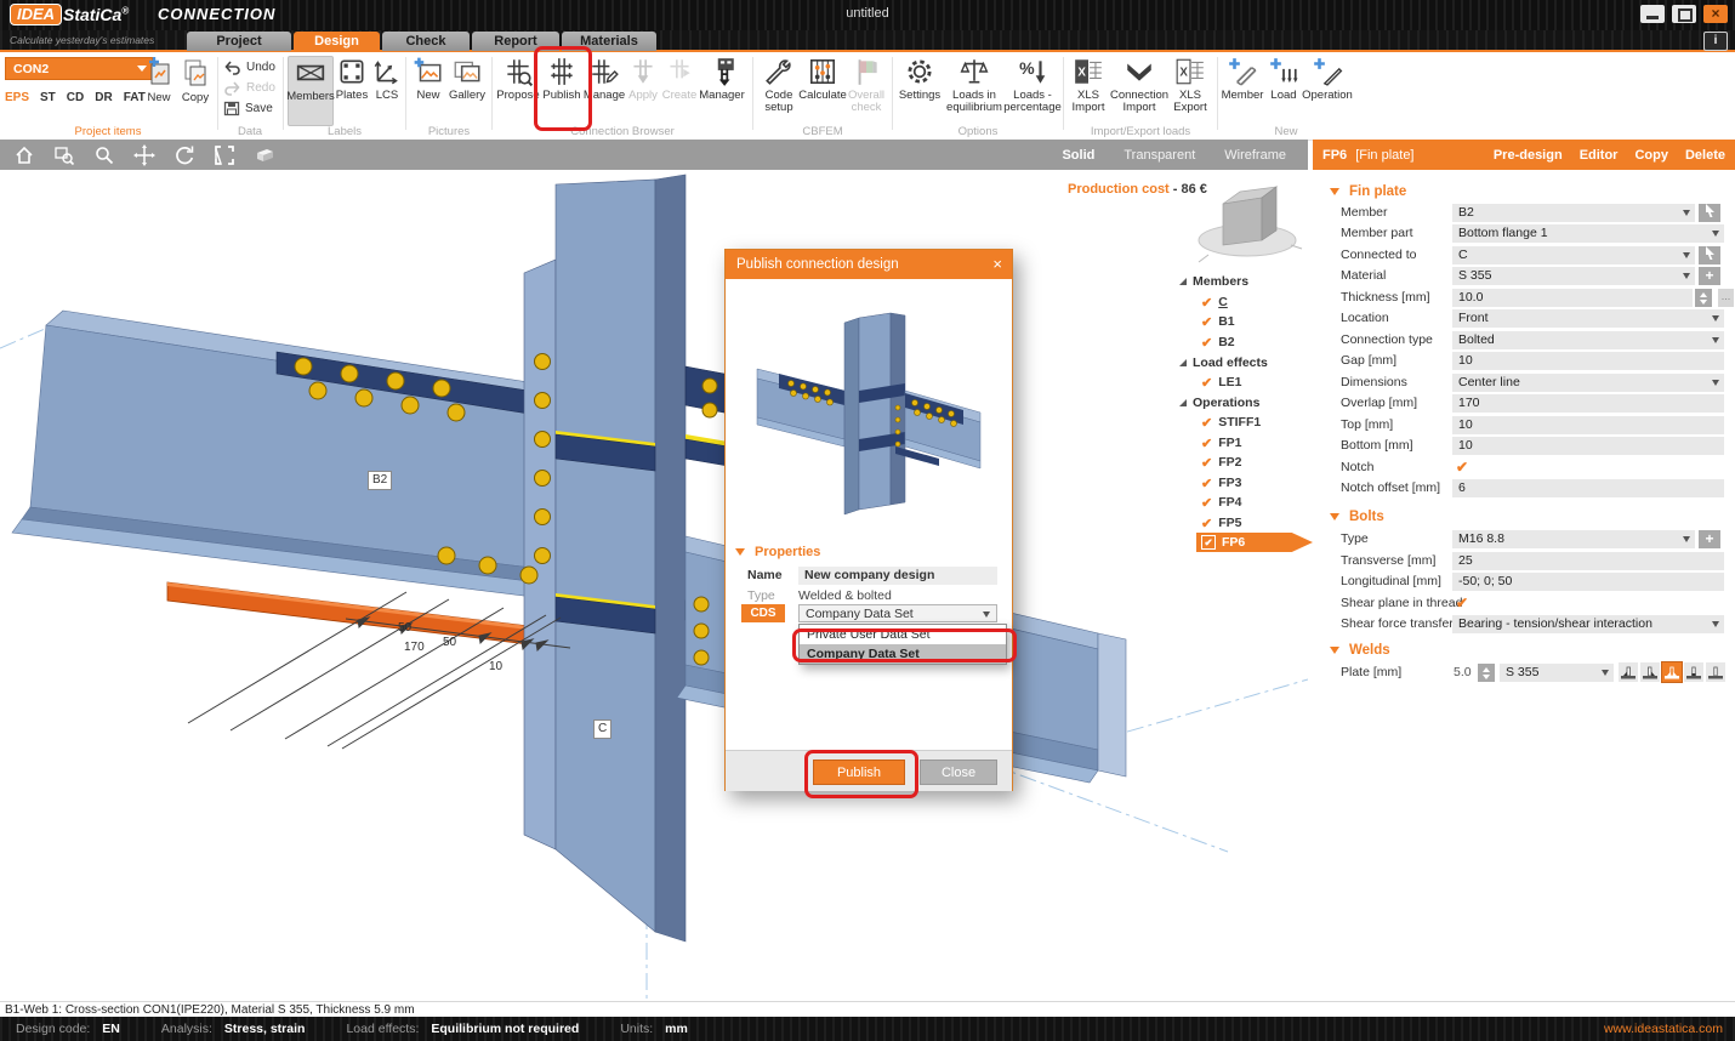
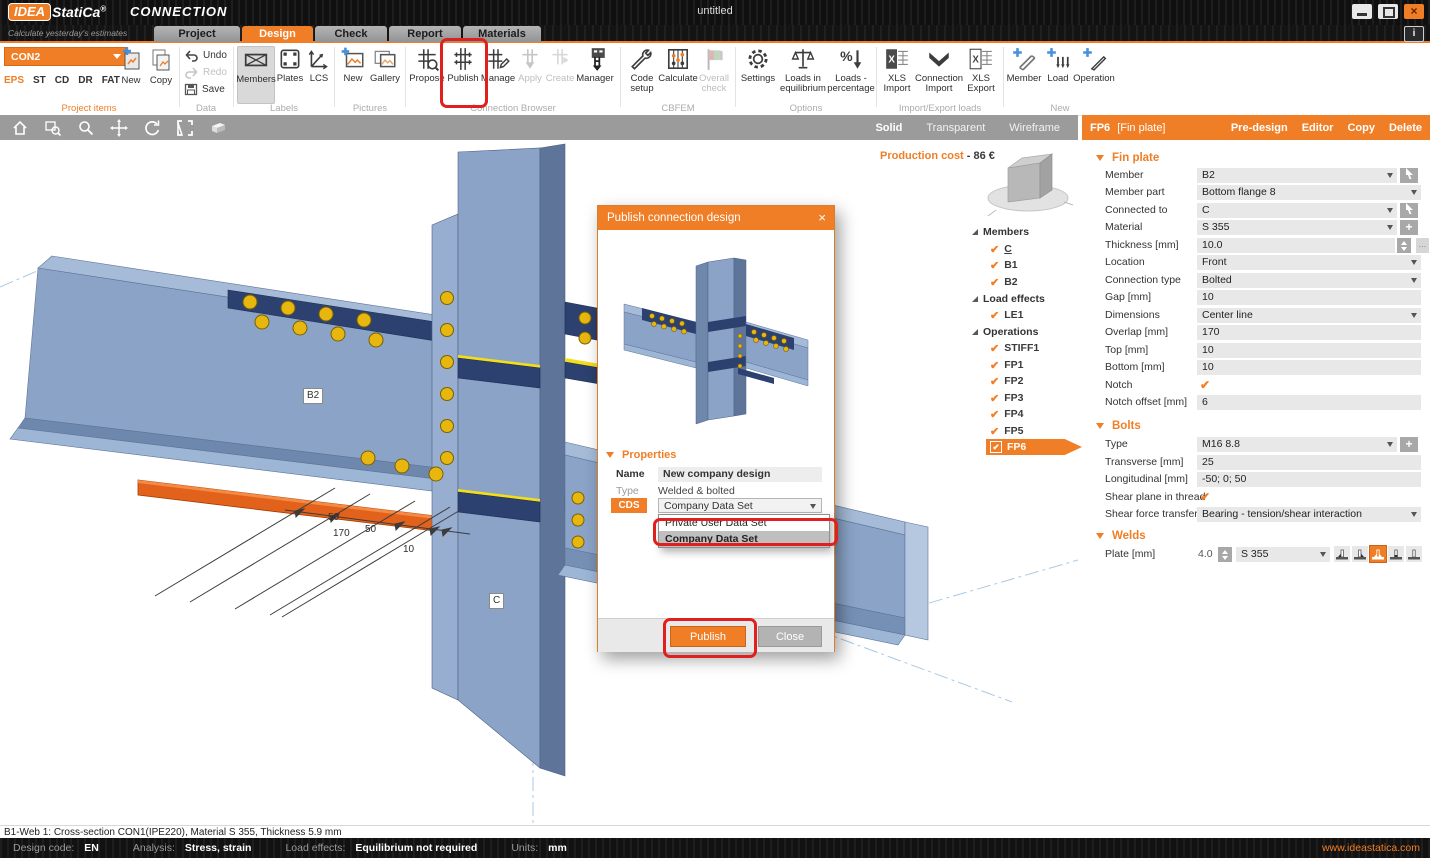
  IDEA
  StatiCa®
  CONNECTION
  Calculate yesterday's estimates
  untitled
  ×
  i
  Project
  Design
  Check
  Report
  Materials
  CON2
  EPS
  ST
  CD
  DR
  FAT
  New
  Copy
  Project items
  Undo
  Redo
  Save
  Data
  Members
  Plates
  LCS
  Labels
  New
  Gallery
  Pictures
  Propose
  Publish
  Manage
  Apply
  Create
  Manager
  Connection Browser
  Code setup
  Calculate
  Overall check
  CBFEM
  Settings
  Loads in equilibrium
  %
  Loads - percentage
  Options
  X
  XLS Import
  Connection Import
  X
  XLS Export
  Import/Export loads
  Member
  Load
  Operation
  New
  Solid
  Transparent
  Wireframe
  50
  170
  50
  10
  Production cost - 86 €
  B2
  C
  Members
  ✔
  C
  ✔
  B1
  ✔
  B2
  Load effects
  ✔
  LE1
  Operations
  ✔
  STIFF1
  ✔
  FP1
  ✔
  FP2
  ✔
  FP3
  ✔
  FP4
  ✔
  FP5
  ✔
  FP6
  FP6
  [Fin plate]
  Pre-design
  Editor
  Copy
  Delete
  Fin plate
  Member
  B2
  Member part
- Bottom flange 1
+ Bottom flange 8
  Connected to
  C
  Material
  S 355
  +
  Thickness [mm]
  10.0
  ...
  Location
  Front
  Connection type
  Bolted
  Gap [mm]
  10
  Dimensions
  Center line
  Overlap [mm]
  170
  Top [mm]
  10
  Bottom [mm]
  10
  Notch
  ✔
  Notch offset [mm]
  6
  Bolts
  Type
  M16 8.8
  +
  Transverse [mm]
  25
  Longitudinal [mm]
  -50; 0; 50
  Shear plane in thread
  ✔
  Shear force transfe
  Bearing - tension/shear interaction
  Welds
  Plate [mm]
- 5.0
+ 4.0
  S 355
  Publish connection design
  ×
  Properties
  Name
  New company design
  Type
  Welded & bolted
  CDS
  Company Data Set
  Private User Data Set
  Company Data Set
  Publish
  Close
  B1-Web 1: Cross-section CON1(IPE220), Material S 355, Thickness 5.9 mm
  Design code:
  EN
  Analysis:
  Stress, strain
  Load effects:
  Equilibrium not required
  Units:
  mm
  www.ideastatica.com
